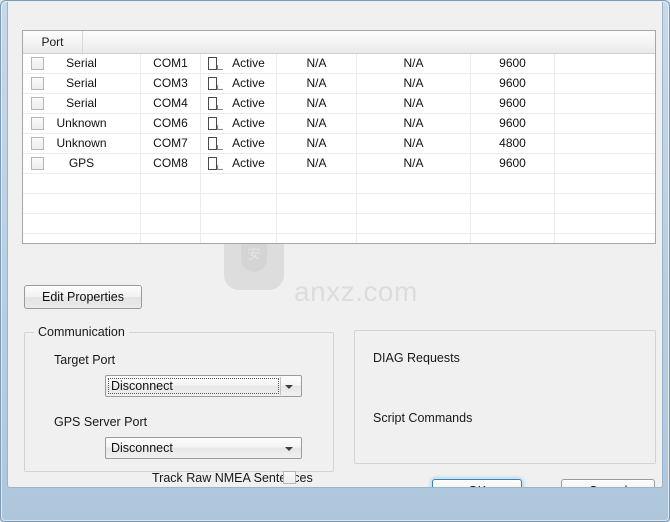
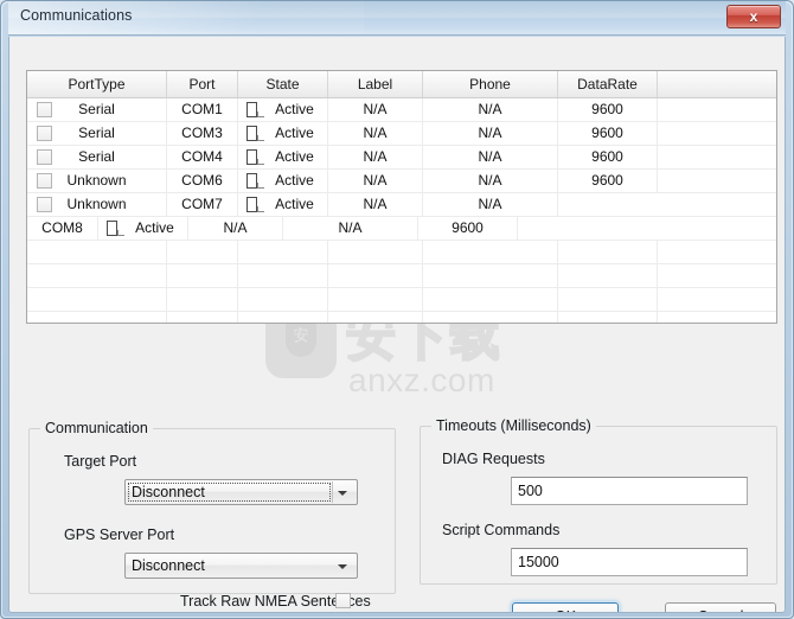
+ Communications
+ x
+ 安下载
+ PortType
  Port
+ State
+ Label
+ Phone
+ DataRate
  Serial
  COM1
  Active
  N/A
  N/A
  9600
  Serial
  COM3
  Active
  N/A
  N/A
  9600
  Serial
  COM4
  Active
  N/A
  N/A
  9600
  Unknown
  COM6
  Active
  N/A
  N/A
  9600
  Unknown
  COM7
  Active
  N/A
  N/A
- 4800
- GPS
  COM8
  Active
  N/A
  N/A
  9600
- Edit Properties
  Communication
  Target Port
  Disconnect
  GPS Server Port
  Disconnect
  Track Raw NMEA Sentces
+ Timeouts (Milliseconds)
  DIAG Requests
+ 500
  Script Commands
+ 15000
